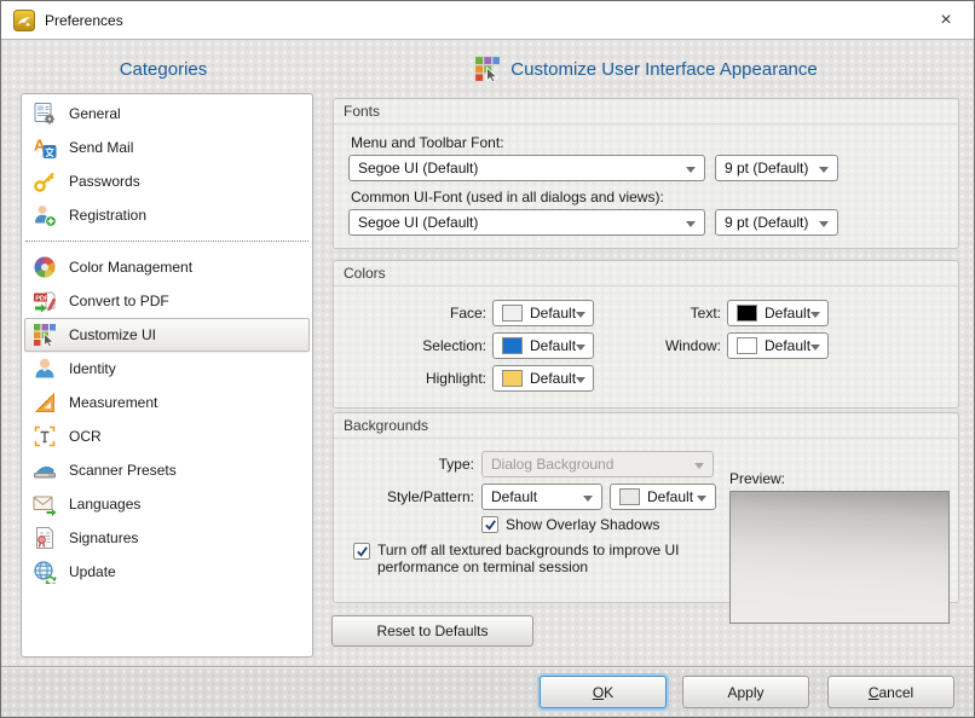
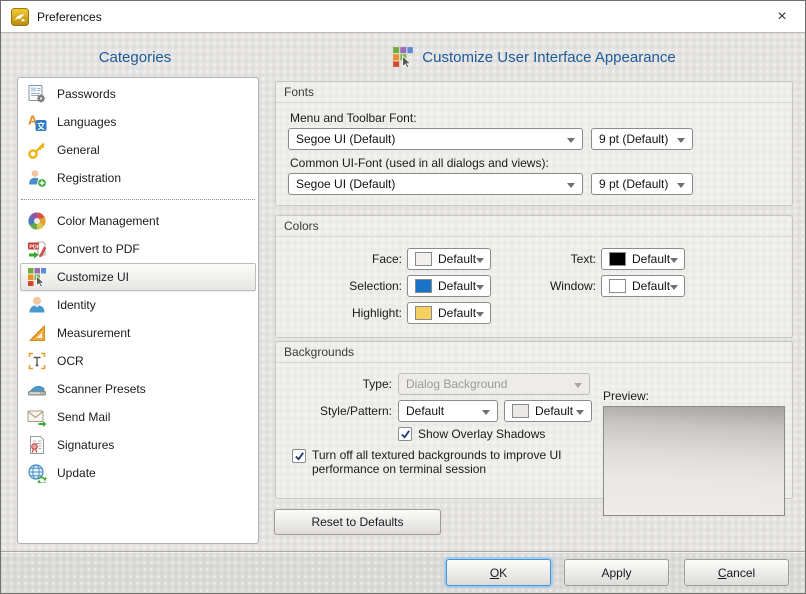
  Preferences
  ×
  Categories
- General
+ Passwords
  A
- Send Mail
+ Languages
- Passwords
+ General
  Registration
  Color Management
  Convert to PDF
  Customize UI
  Identity
  Measurement
  OCR
  Scanner Presets
- Languages
+ Send Mail
  Signatures
  Update
  Customize User Interface Appearance
  Fonts
  Menu and Toolbar Font:
  Segoe UI (Default)
  9 pt (Default)
  Common UI-Font (used in all dialogs and views):
  Segoe UI (Default)
  9 pt (Default)
  Colors
  Face:
  Default
  Text:
  Default
  Selection:
  Default
  Window:
  Default
  Highlight:
  Default
  Backgrounds
  Type:
  Dialog Background
  Style/Pattern:
  Default
  Default
  Show Overlay Shadows
  Turn off all textured backgrounds to improve UI performance on terminal session
  Preview:
  Reset to Defaults
  OK
  Apply
  Cancel
